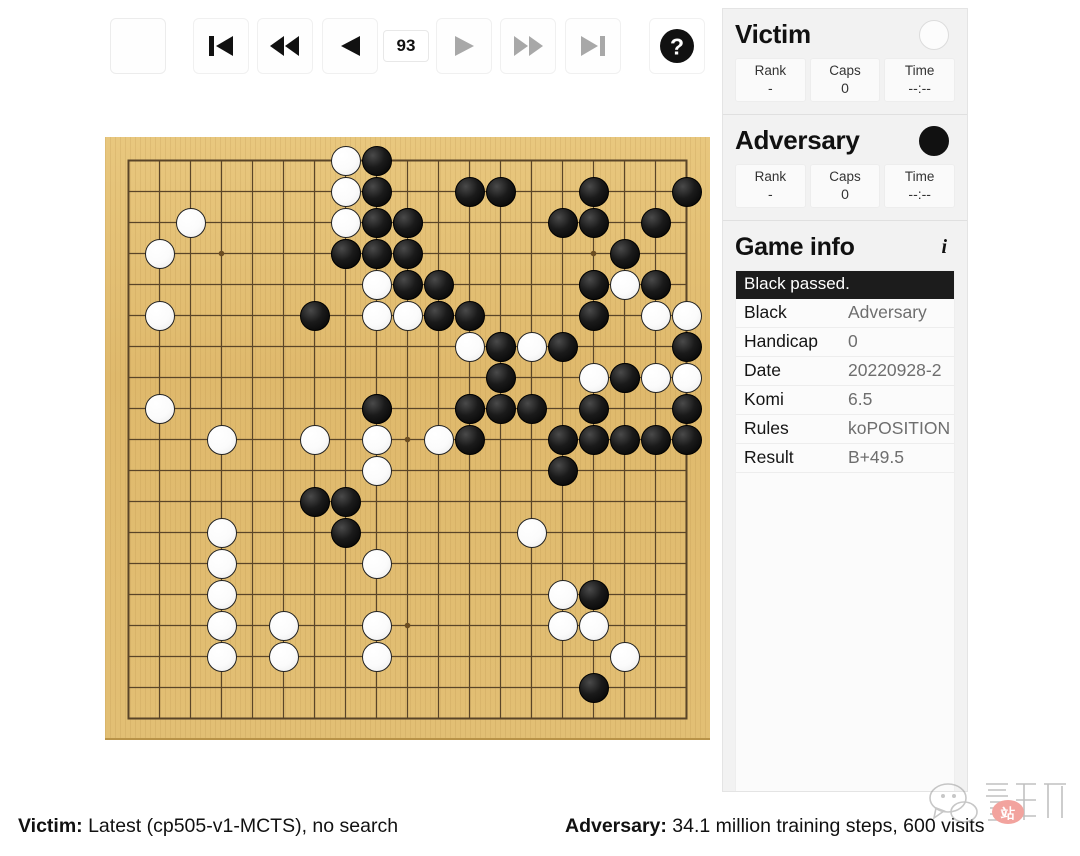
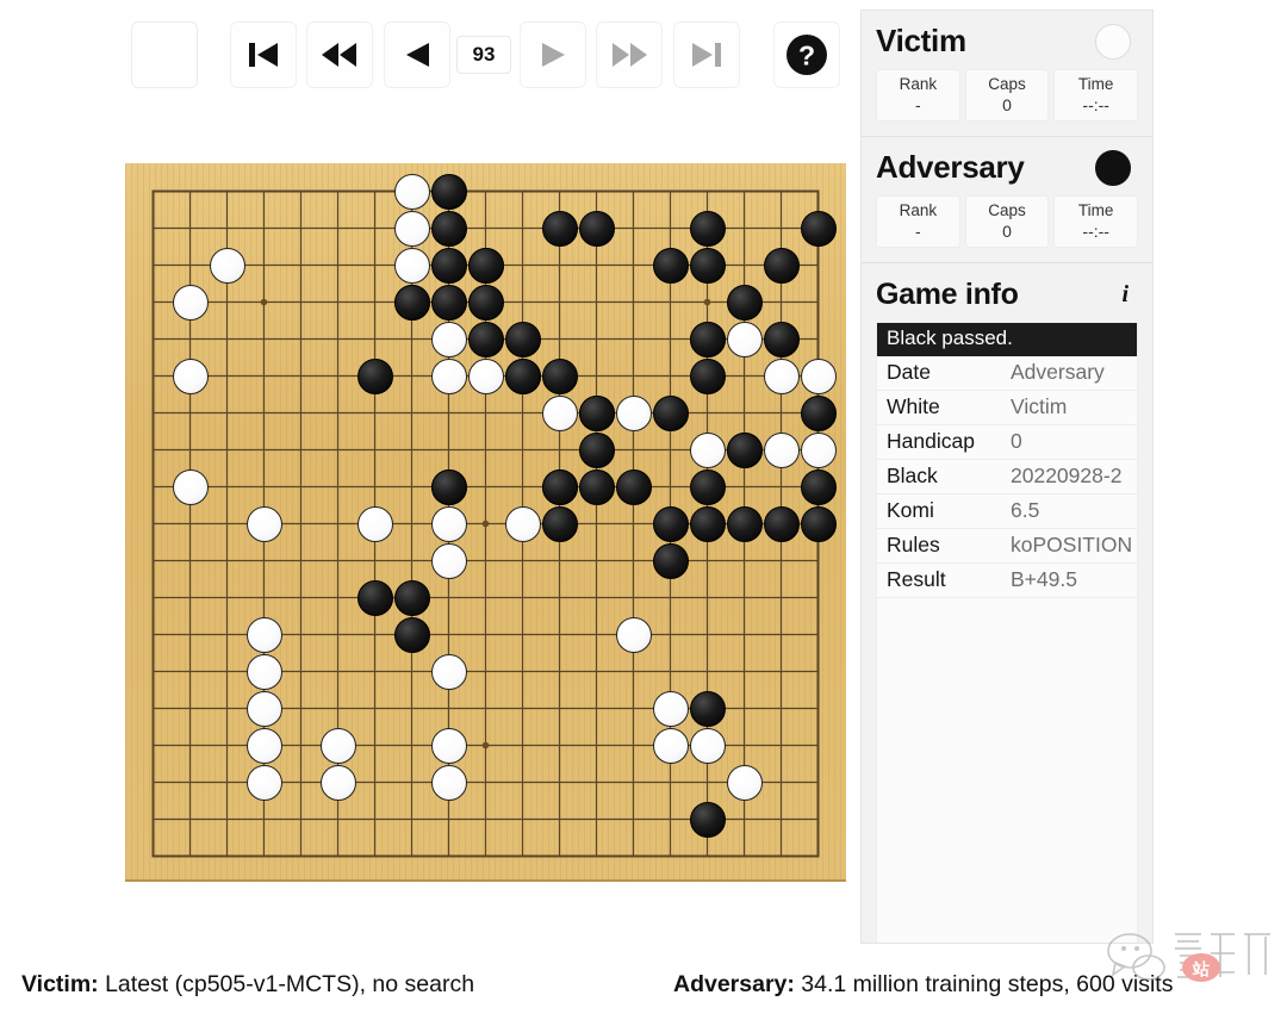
  93
  ?
  Victim
  Rank
  -
  Caps
  0
  Time
  --:--
  Adversary
  Rank
  -
  Caps
  0
  Time
  --:--
  Game info
  i
  Black passed.
- Black	Adversary
+ Date	Adversary
+ White	Victim
  Handicap	0
- Date	20220928-2
+ Black	20220928-2
  Komi	6.5
  Rules	koPOSITION
  Result	B+49.5
  Victim: Latest (cp505-v1-MCTS), no search
  Adversary: 34.1 million training steps, 600 visits
  站
